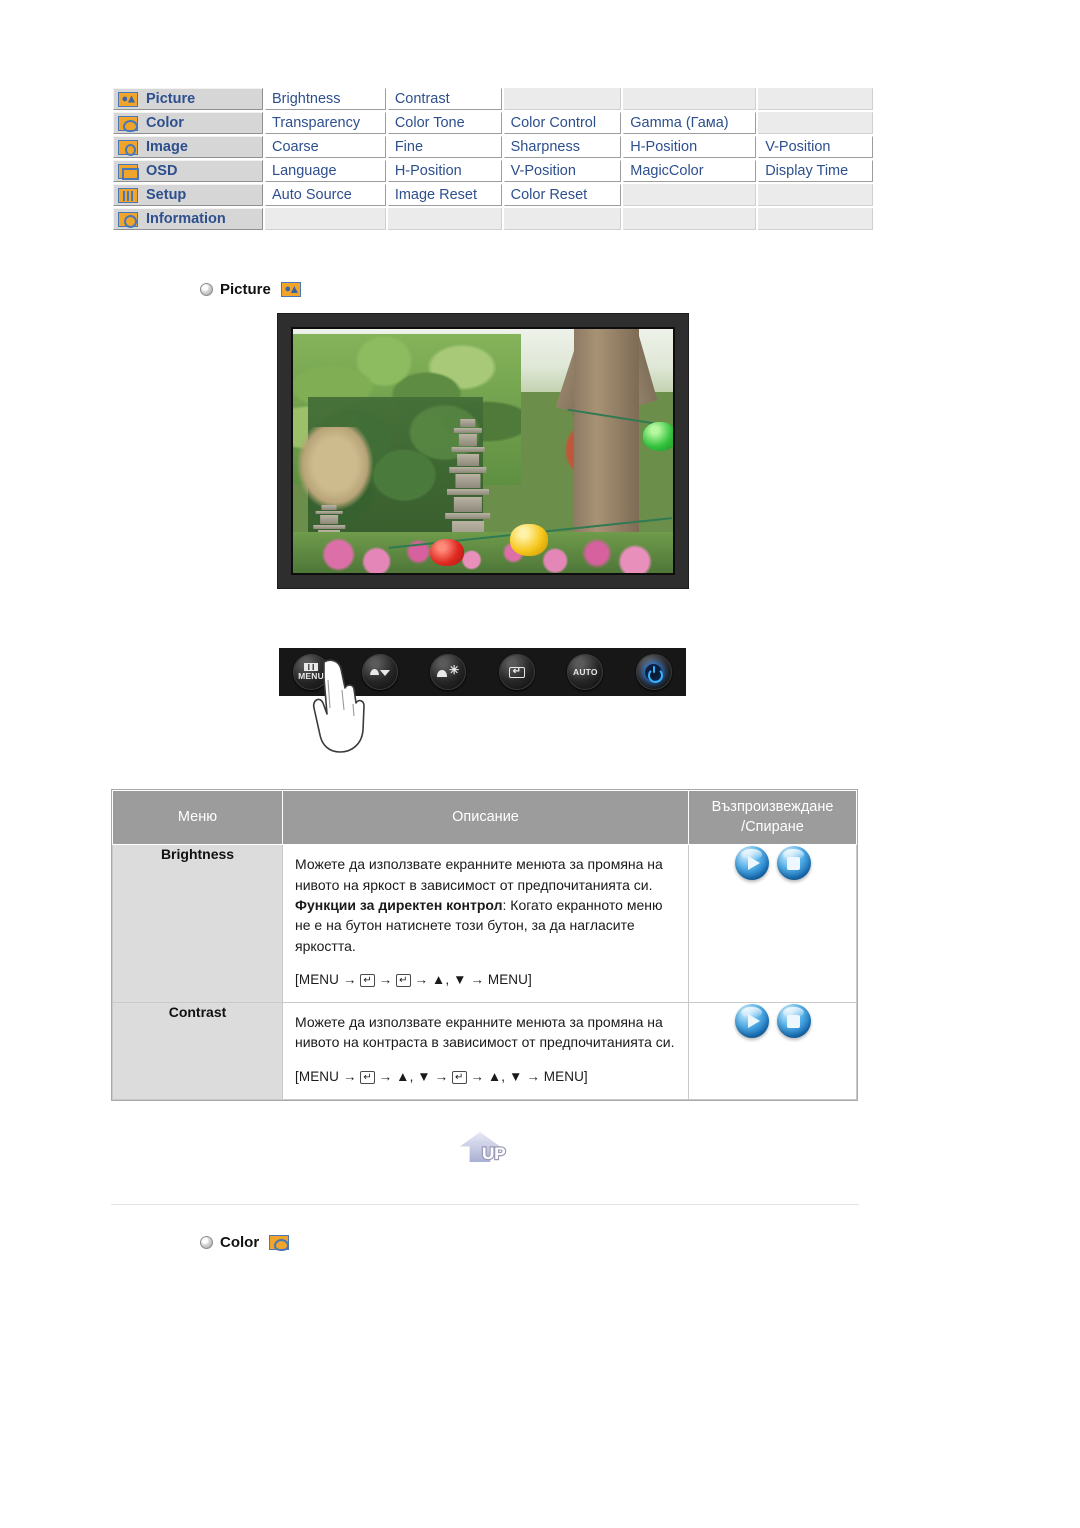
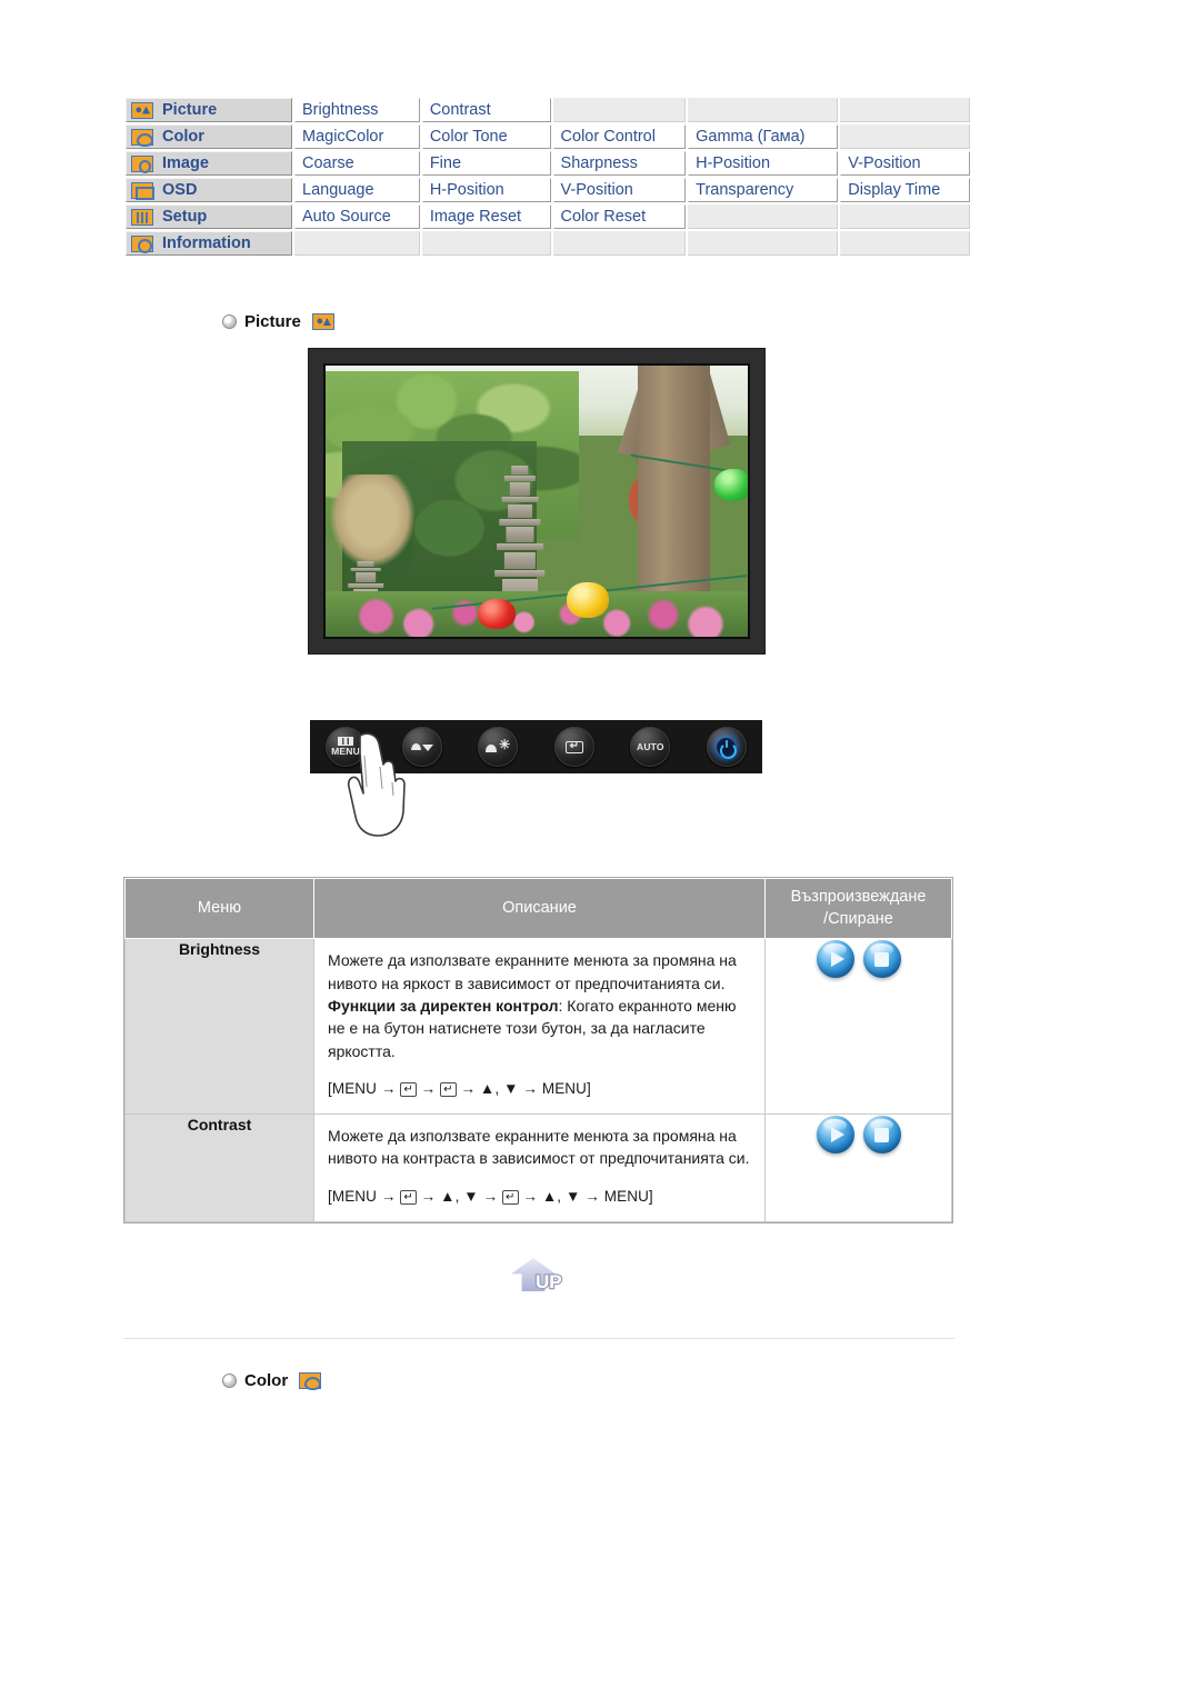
  Picture	Brightness	Contrast
- Color	Transparency	Color Tone	Color Control	Gamma (Гама)
+ Color	MagicColor	Color Tone	Color Control	Gamma (Гама)
  Image	Coarse	Fine	Sharpness	H-Position	V-Position
- OSD	Language	H-Position	V-Position	MagicColor	Display Time
+ OSD	Language	H-Position	V-Position	Transparency	Display Time
  Setup	Auto Source	Image Reset	Color Reset
  Information
  Picture
  MENU
  AUTO
  Меню	Описание	Възпроизвеждане /Спиране
  Brightness	Можете да използвате екранните менюта за промяна на нивото на яркост в зависимост от предпочитанията си. Функции за директен контрол: Когато екранното меню не е на бутон натиснете този бутон, за да нагласите яркостта. [MENU → ↵ → ↵ → ▲, ▼ → MENU]
  Contrast	Можете да използвате екранните менюта за промяна на нивото на контраста в зависимост от предпочитанията си. [MENU → ↵ → ▲, ▼ → ↵ → ▲, ▼ → MENU]
  UP
  Color
